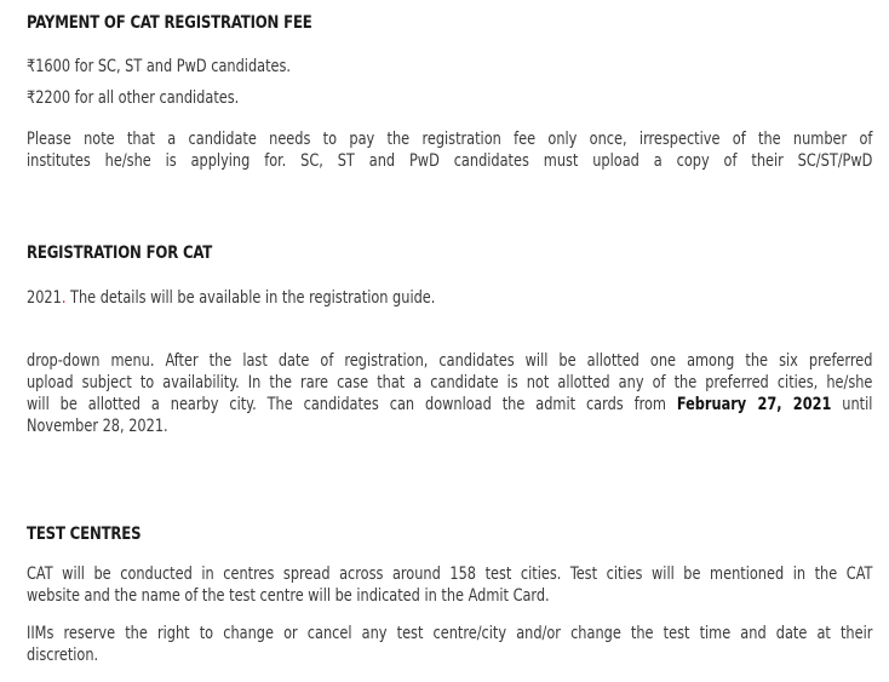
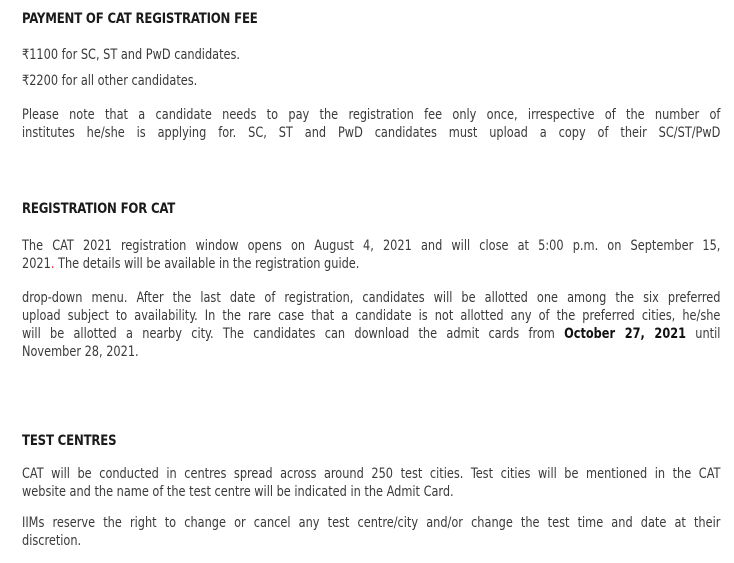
  PAYMENT OF CAT REGISTRATION FEE
- ₹1600 for SC, ST and PwD candidates.
+ ₹1100 for SC, ST and PwD candidates.
  ₹2200 for all other candidates.
  Please note that a candidate needs to pay the registration fee only once, irrespective of the number of
  institutes he/she is applying for. SC, ST and PwD candidates must upload a copy of their SC/ST/PwD
  REGISTRATION FOR CAT
+ The CAT 2021 registration window opens on August 4, 2021 and will close at 5:00 p.m. on September 15,
  2021. The details will be available in the registration guide.
  drop-down menu. After the last date of registration, candidates will be allotted one among the six preferred
  upload subject to availability. In the rare case that a candidate is not allotted any of the preferred cities, he/she
- will be allotted a nearby city. The candidates can download the admit cards from February 27, 2021 until
+ will be allotted a nearby city. The candidates can download the admit cards from October 27, 2021 until
  November 28, 2021.
  TEST CENTRES
- CAT will be conducted in centres spread across around 158 test cities. Test cities will be mentioned in the CAT
+ CAT will be conducted in centres spread across around 250 test cities. Test cities will be mentioned in the CAT
  website and the name of the test centre will be indicated in the Admit Card.
  IIMs reserve the right to change or cancel any test centre/city and/or change the test time and date at their
  discretion.
